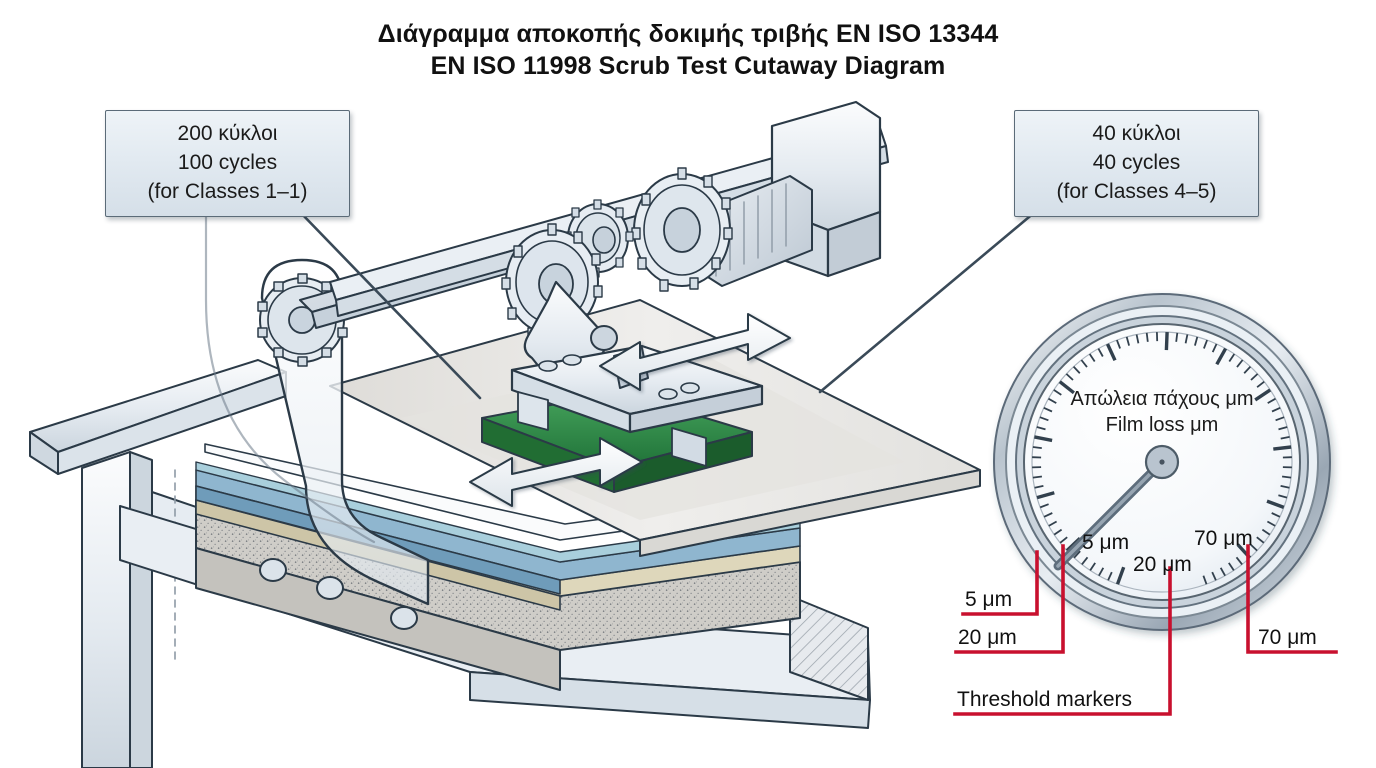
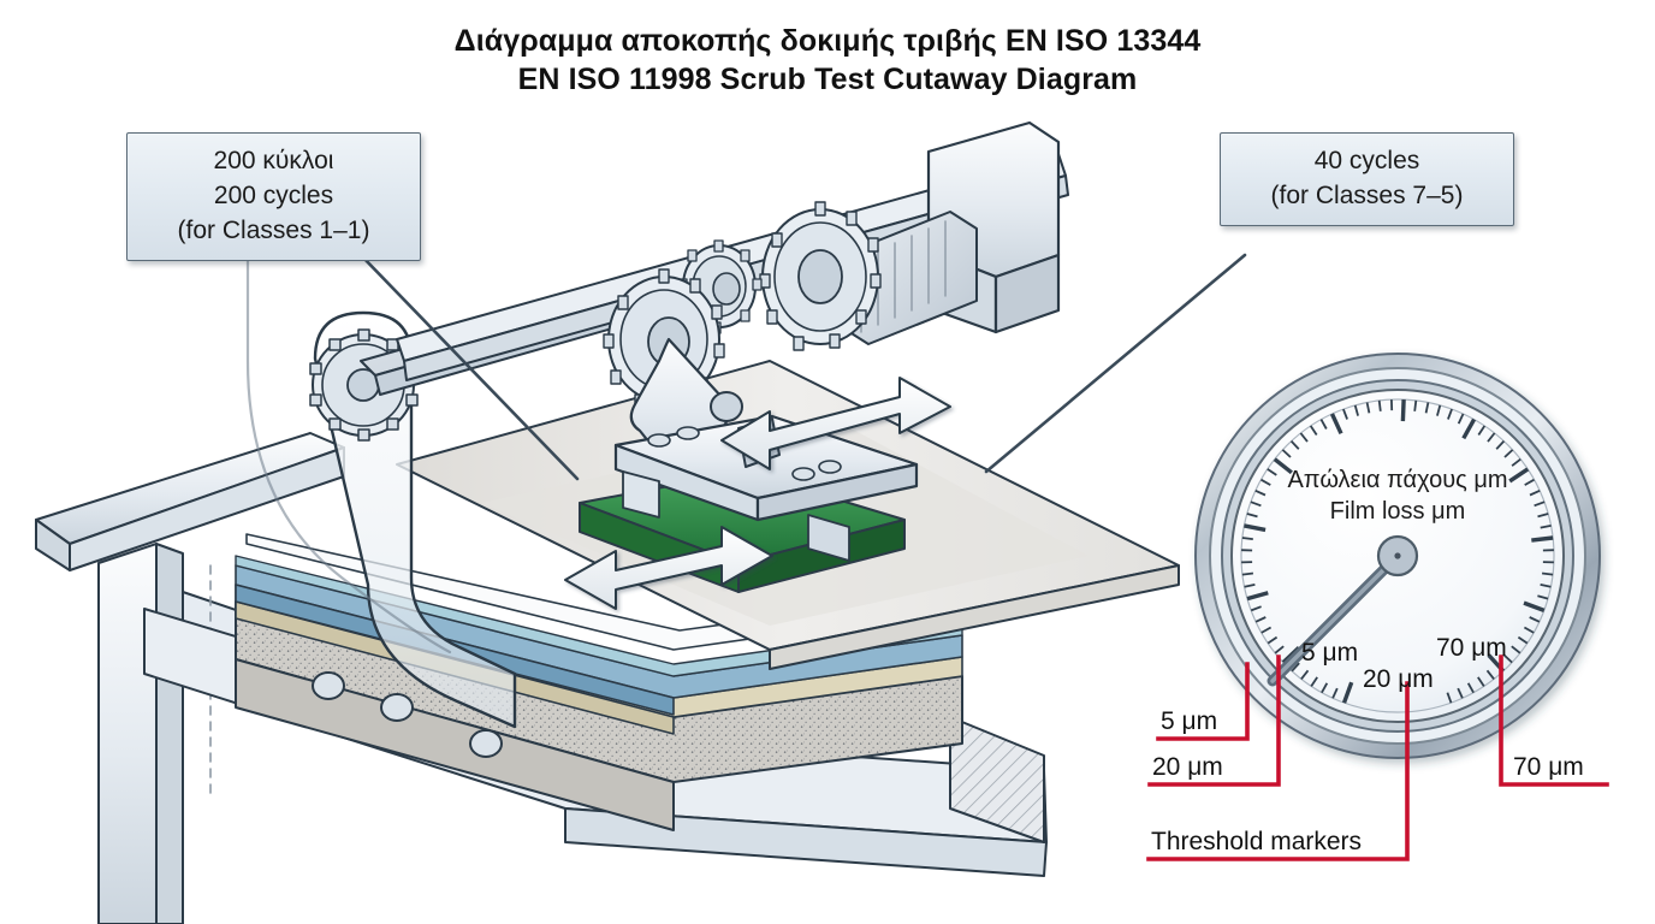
  Διάγραμμα αποκοπής δοκιμής τριβής EN ISO 13344
  EN ISO 11998 Scrub Test Cutaway Diagram
  200 κύκλοι
- 100 cycles
+ 200 cycles
  (for Classes 1–1)
- 40 κύκλοι
  40 cycles
- (for Classes 4–5)
+ (for Classes 7–5)
  Απώλεια πάχους μm
  Film loss μm
  5 μm
  20 μm
  70 μm
  5 μm
  20 μm
  70 μm
  Threshold markers
